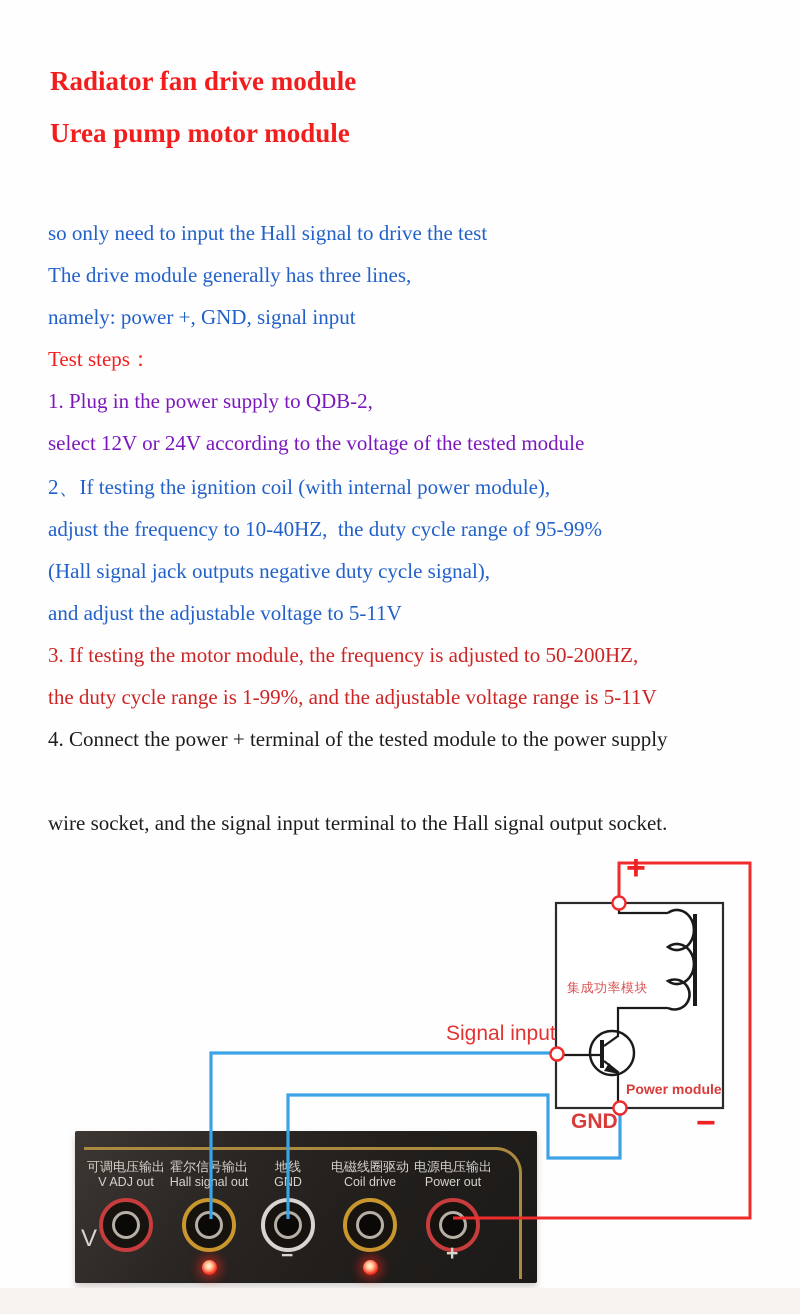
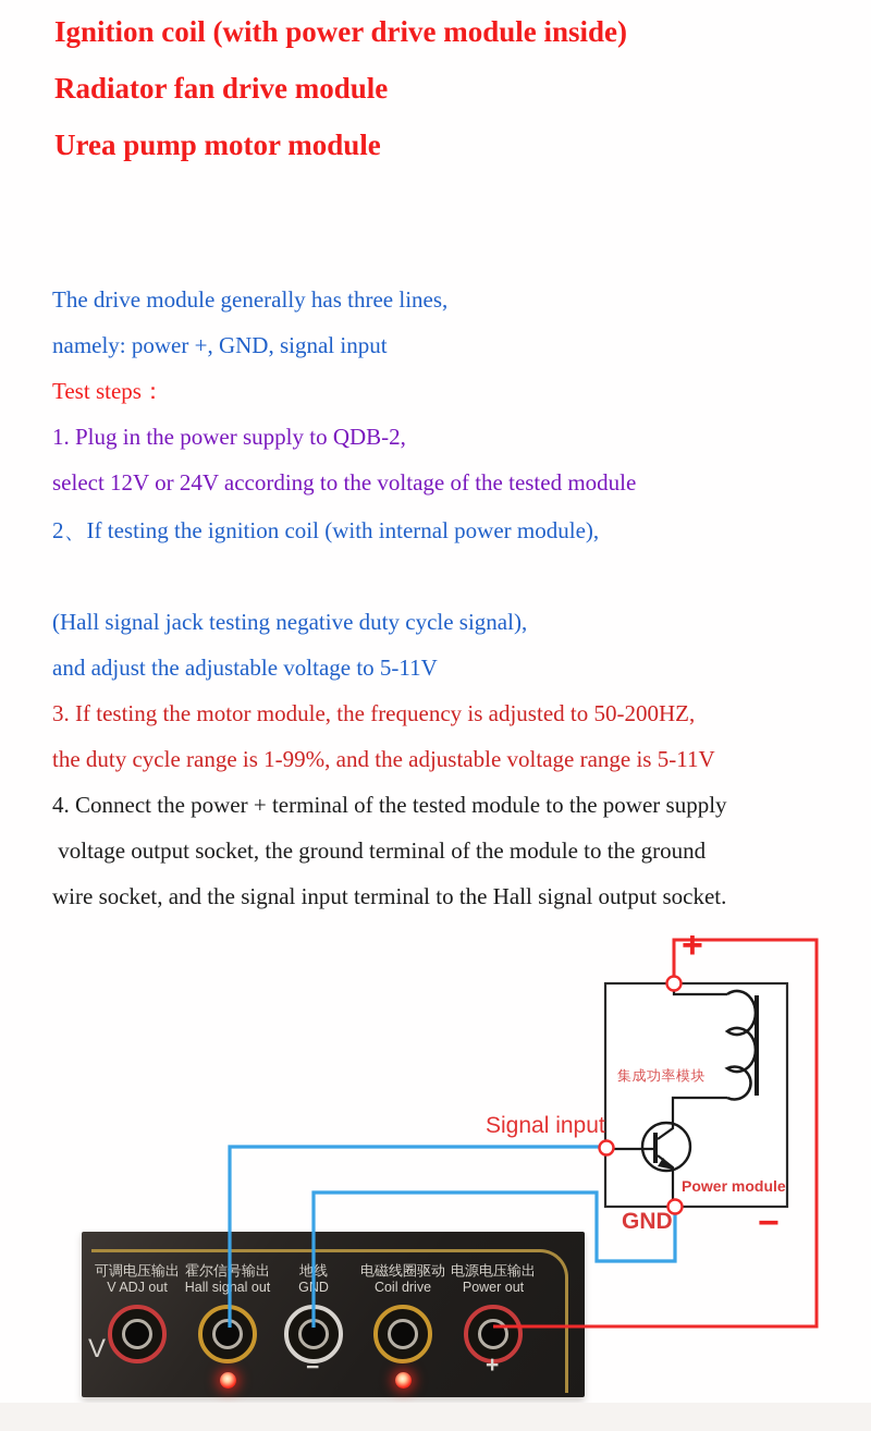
+ Ignition coil (with power drive module inside)
  Radiator fan drive module
  Urea pump motor module
- so only need to input the Hall signal to drive the test
  The drive module generally has three lines,
  namely: power +, GND, signal input
  Test steps：
  1. Plug in the power supply to QDB-2,
  select 12V or 24V according to the voltage of the tested module
  2、If testing the ignition coil (with internal power module),
- adjust the frequency to 10-40HZ, the duty cycle range of 95-99%
- (Hall signal jack outputs negative duty cycle signal),
+ (Hall signal jack testing negative duty cycle signal),
  and adjust the adjustable voltage to 5-11V
  3. If testing the motor module, the frequency is adjusted to 50-200HZ,
  the duty cycle range is 1-99%, and the adjustable voltage range is 5-11V
  4. Connect the power + terminal of the tested module to the power supply
+ voltage output socket, the ground terminal of the module to the ground
  wire socket, and the signal input terminal to the Hall signal output socket.
  可调电压输出
  V ADJ out
  霍尔信号输出
  Hall signal out
  地线
  电磁线圈驱动
  Coil drive
  电源电压输出
  Power out
  V
  −
  +
  +
  Signal input
  集成功率模块
  Power module
  GND
  −
